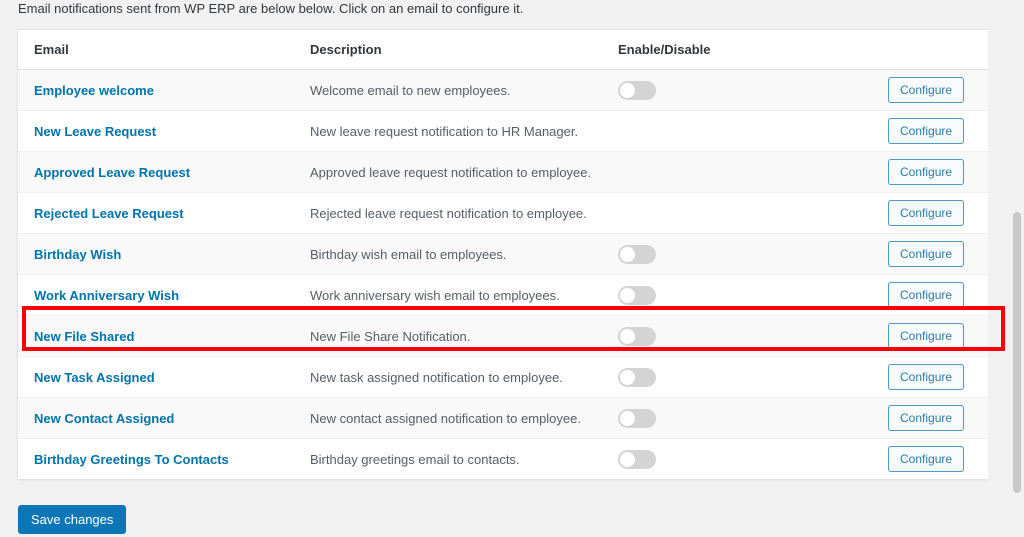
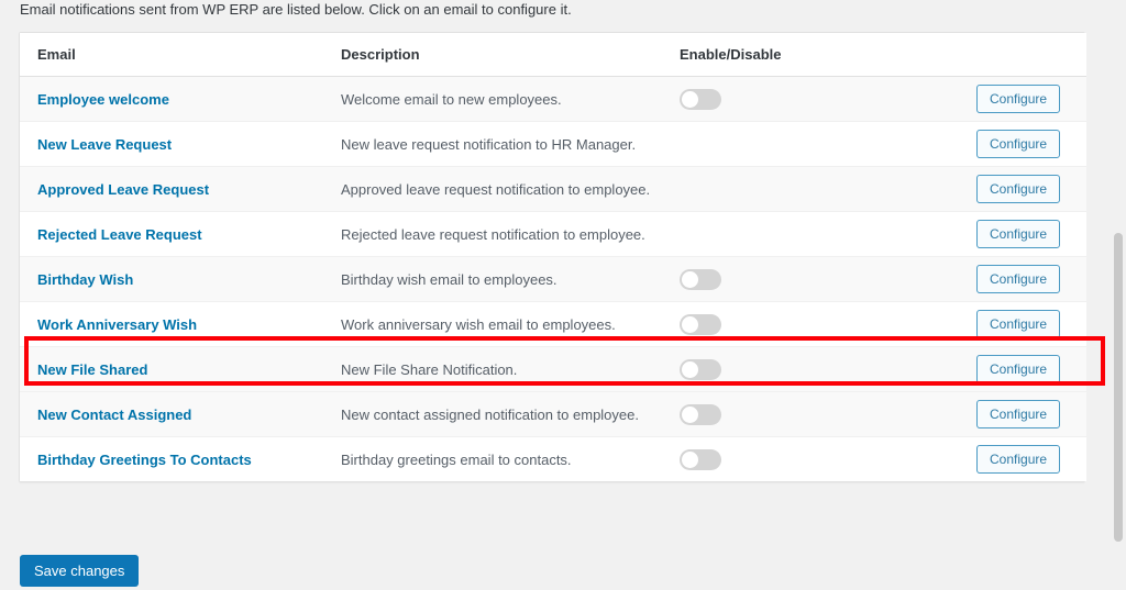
- Email notifications sent from WP ERP are below below. Click on an email to configure it.
+ Email notifications sent from WP ERP are listed below. Click on an email to configure it.
  Email	Description	Enable/Disable
  Employee welcome	Welcome email to new employees.		Configure
  New Leave Request	New leave request notification to HR Manager.		Configure
  Approved Leave Request	Approved leave request notification to employee.		Configure
  Rejected Leave Request	Rejected leave request notification to employee.		Configure
  Birthday Wish	Birthday wish email to employees.		Configure
  Work Anniversary Wish	Work anniversary wish email to employees.		Configure
  New File Shared	New File Share Notification.		Configure
- New Task Assigned	New task assigned notification to employee.		Configure
  New Contact Assigned	New contact assigned notification to employee.		Configure
  Birthday Greetings To Contacts	Birthday greetings email to contacts.		Configure
  Save changes
